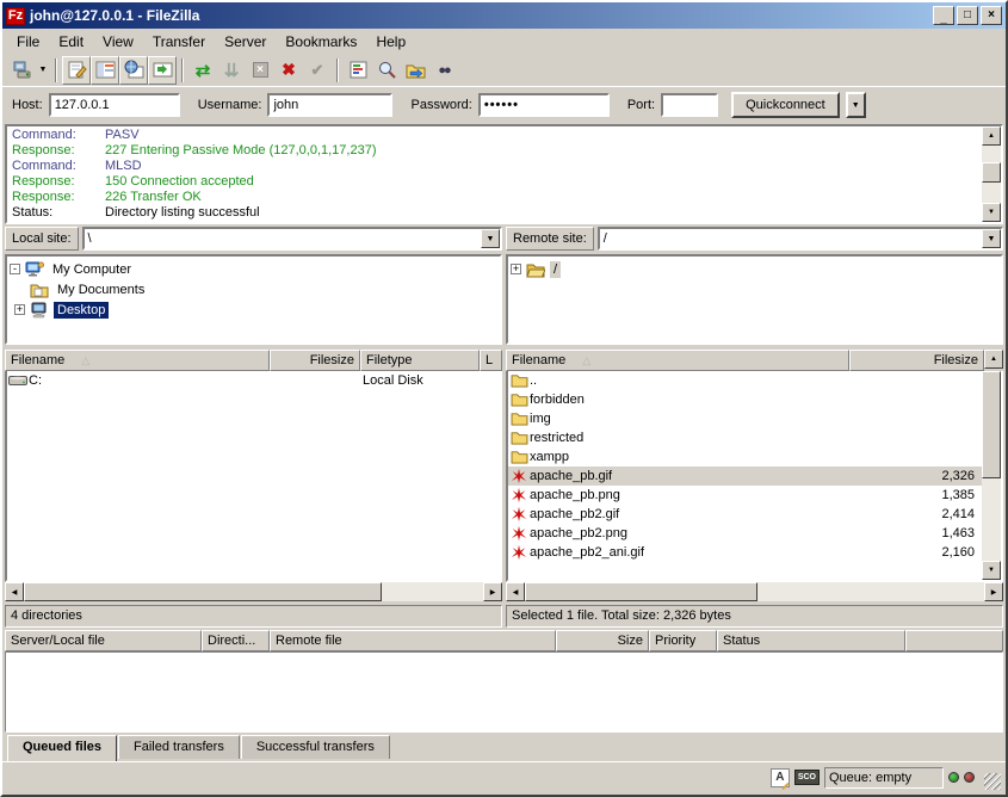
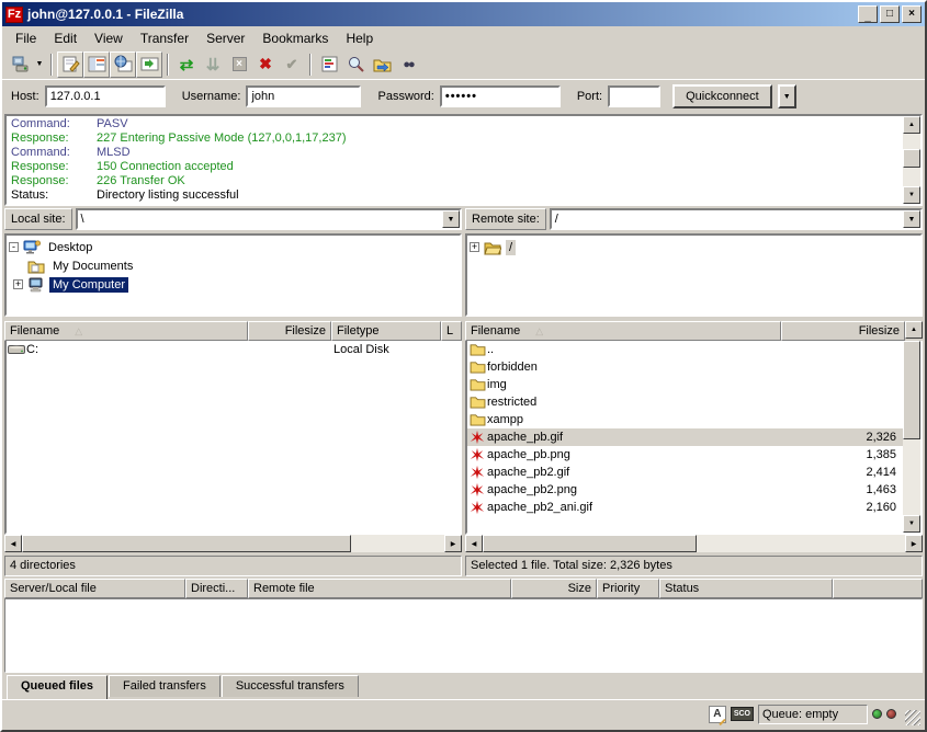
  Fz
  john@127.0.0.1 - FileZilla
  _
  □
  ×
  File
  Edit
  View
  Transfer
  Server
  Bookmarks
  Help
  ⇄
  ⇊
  ×
  ✖
  ✔
  ●●
  Host:
  127.0.0.1
  Username:
  john
  Password:
  ••••••
  Port:
  Quickconnect
  Command:
  PASV
  Response:
  227 Entering Passive Mode (127,0,0,1,17,237)
  Command:
  MLSD
  Response:
  150 Connection accepted
  Response:
  226 Transfer OK
  Status:
  Directory listing successful
  Local site:
  \
  -
- My Computer
+ Desktop
  My Documents
  +
- Desktop
+ My Computer
  Filename
  Filesize
  Filetype
  L
  C:
  Local Disk
  4 directories
  Remote site:
  /
  +
  /
  Filename
  Filesize
  ..
  forbidden
  img
  restricted
  xampp
  apache_pb.gif
  2,326
  apache_pb.png
  1,385
  apache_pb2.gif
  2,414
  apache_pb2.png
  1,463
  apache_pb2_ani.gif
  2,160
  Selected 1 file. Total size: 2,326 bytes
  Server/Local file
  Directi...
  Remote file
  Size
  Priority
  Status
  Queued files
  Failed transfers
  Successful transfers
  A
  Queue: empty
